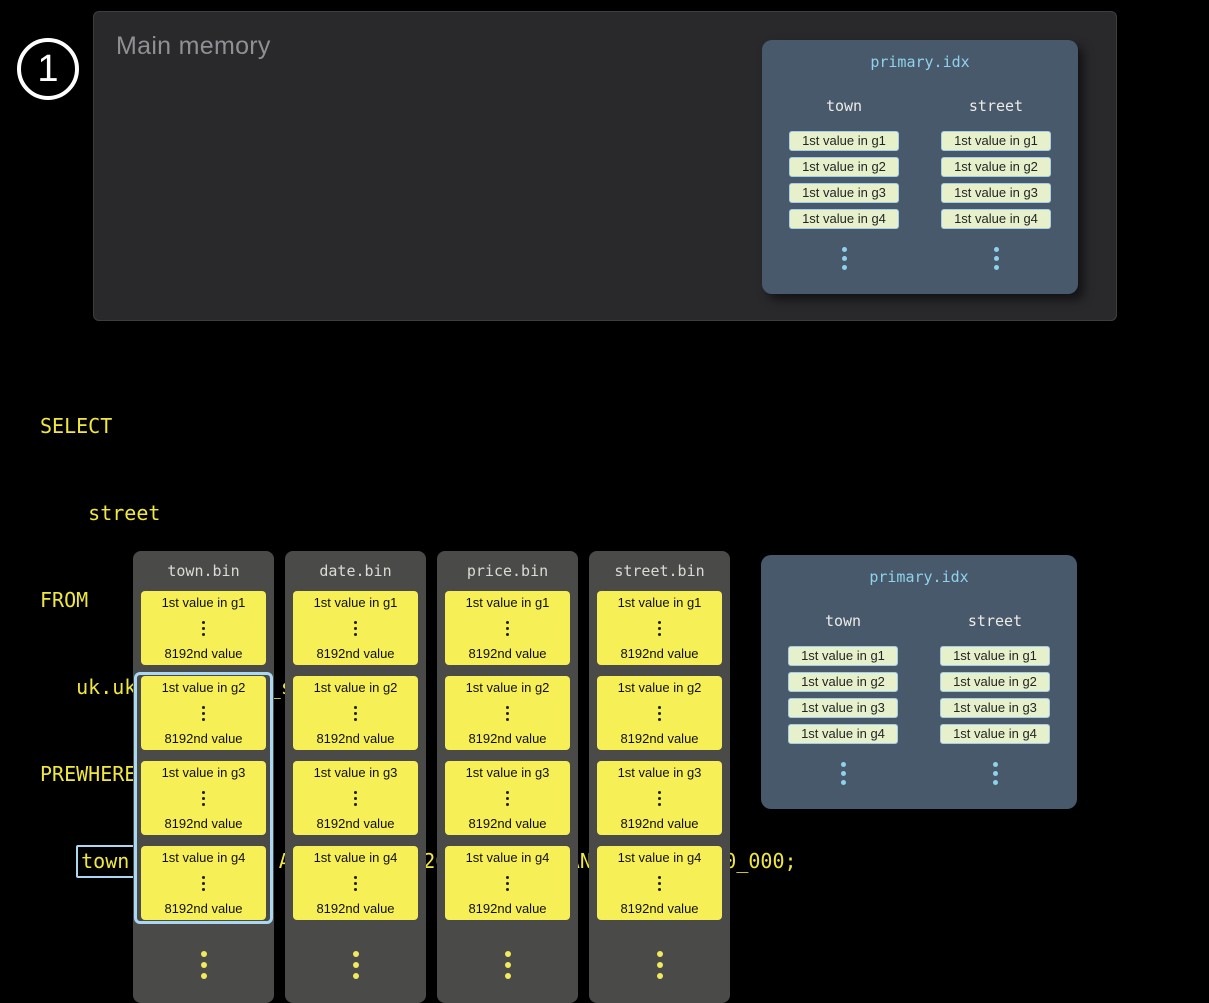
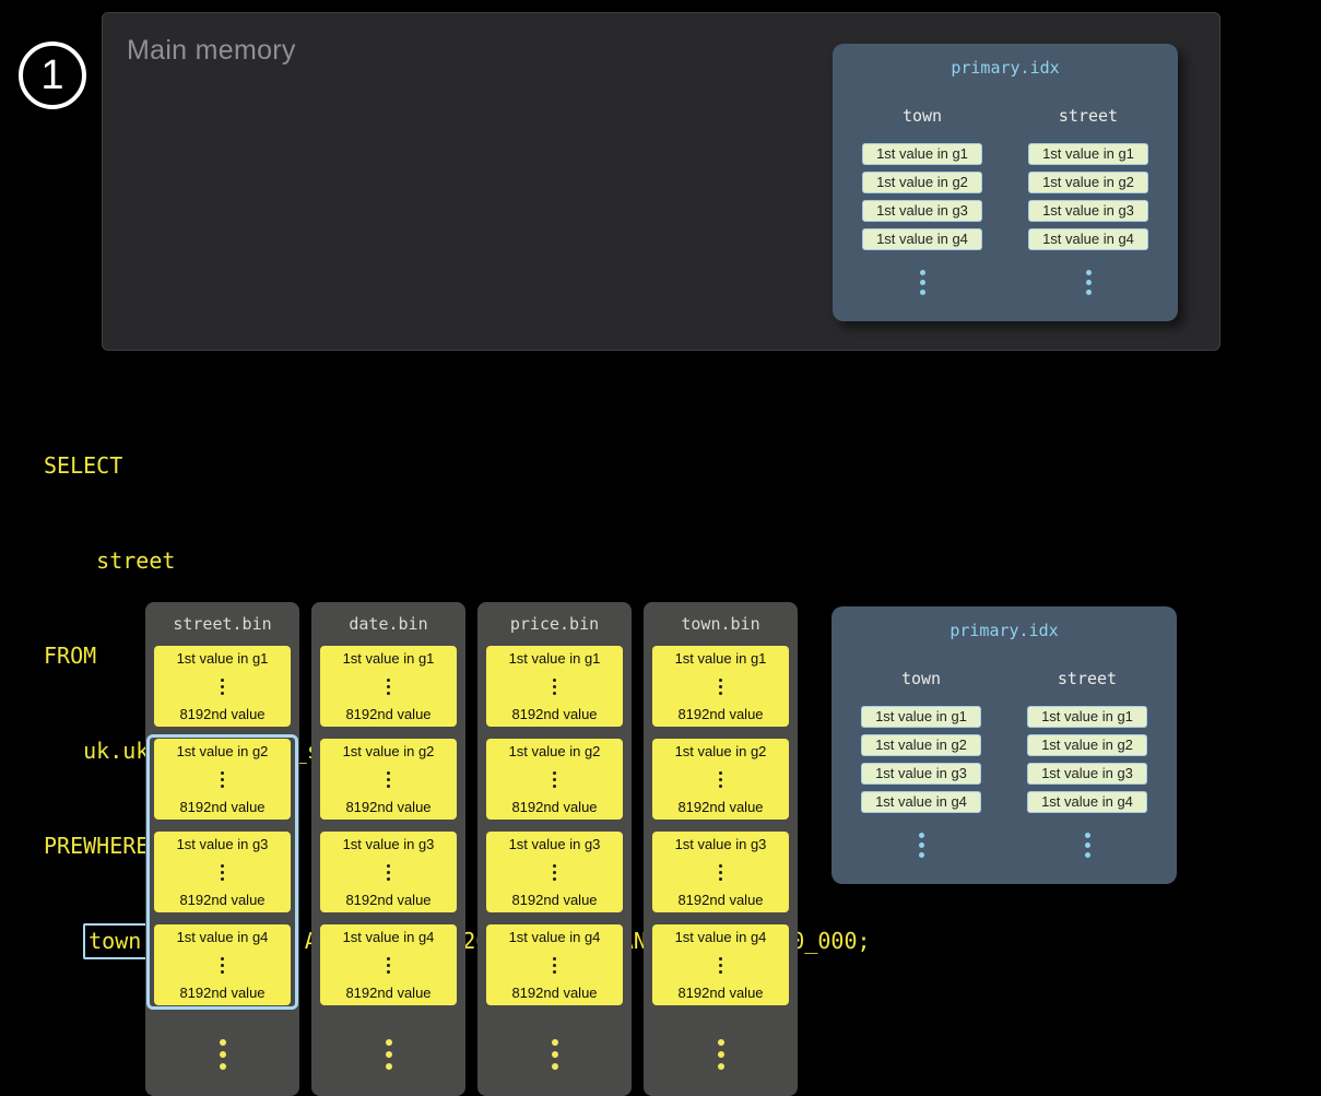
  1
  Main memory
  primary.idx
  town
  1st value in g1
  1st value in g2
  1st value in g3
  1st value in g4
  street
  1st value in g1
  1st value in g2
  1st value in g3
  1st value in g4
  SELECT
  street
  FROM
  PREWHERE
- town.bin
+ street.bin
  1st value in g1
  8192nd value
  1st value in g2
  8192nd value
  1st value in g3
  8192nd value
  1st value in g4
  8192nd value
  date.bin
  1st value in g1
  8192nd value
  1st value in g2
  8192nd value
  1st value in g3
  8192nd value
  1st value in g4
  8192nd value
  price.bin
  1st value in g1
  8192nd value
  1st value in g2
  8192nd value
  1st value in g3
  8192nd value
  1st value in g4
  8192nd value
- street.bin
+ town.bin
  1st value in g1
  8192nd value
  1st value in g2
  8192nd value
  1st value in g3
  8192nd value
  1st value in g4
  8192nd value
  primary.idx
  town
  1st value in g1
  1st value in g2
  1st value in g3
  1st value in g4
  street
  1st value in g1
  1st value in g2
  1st value in g3
  1st value in g4
